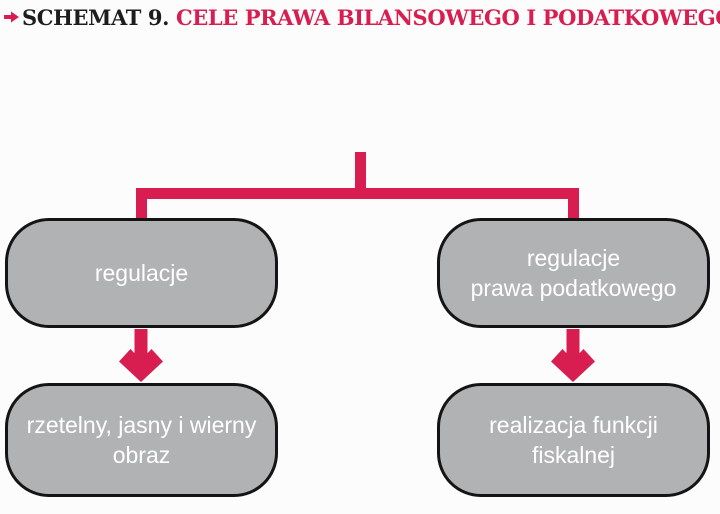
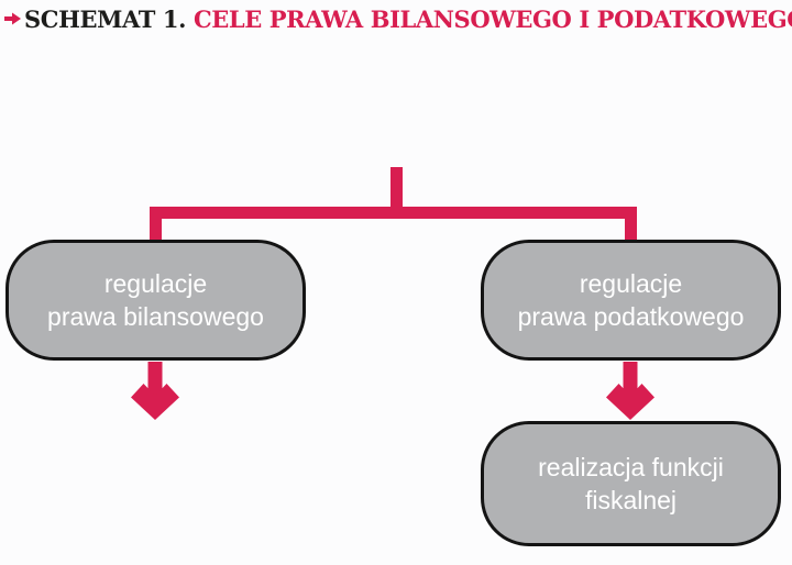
- SCHEMAT 9.
+ SCHEMAT 1.
  CELE PRAWA BILANSOWEGO I PODATKOWEG
  regulacje
+ prawa bilansowego
  regulacje
  prawa podatkowego
- rzetelny, jasny i wierny
- obraz
  realizacja funkcji
  fiskalnej
